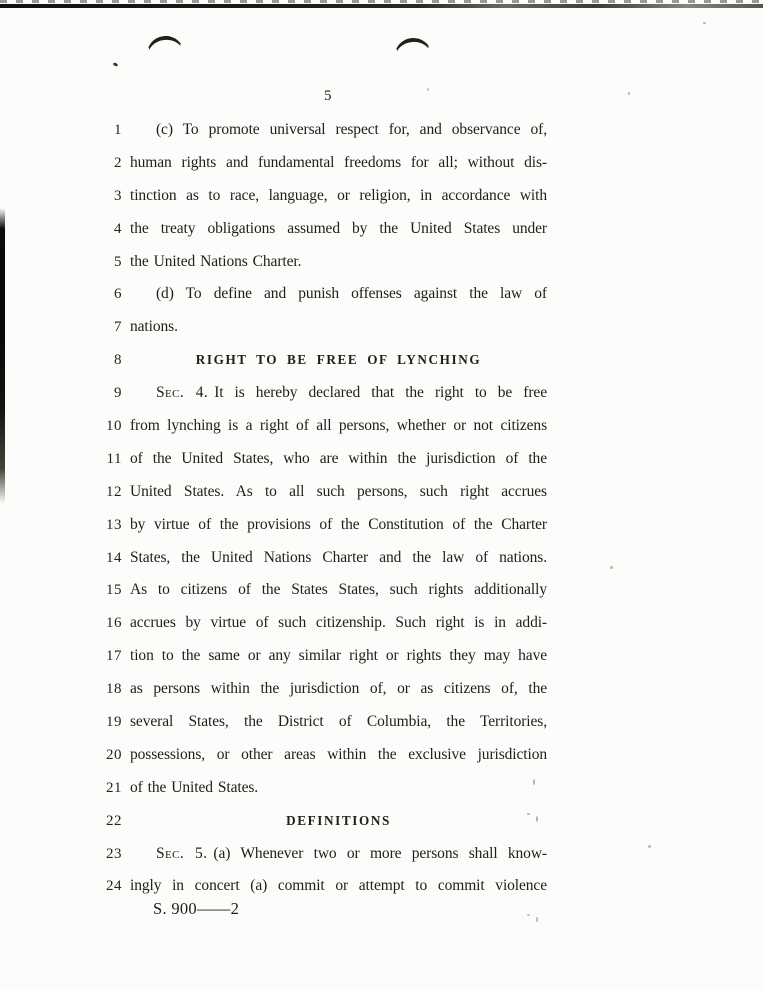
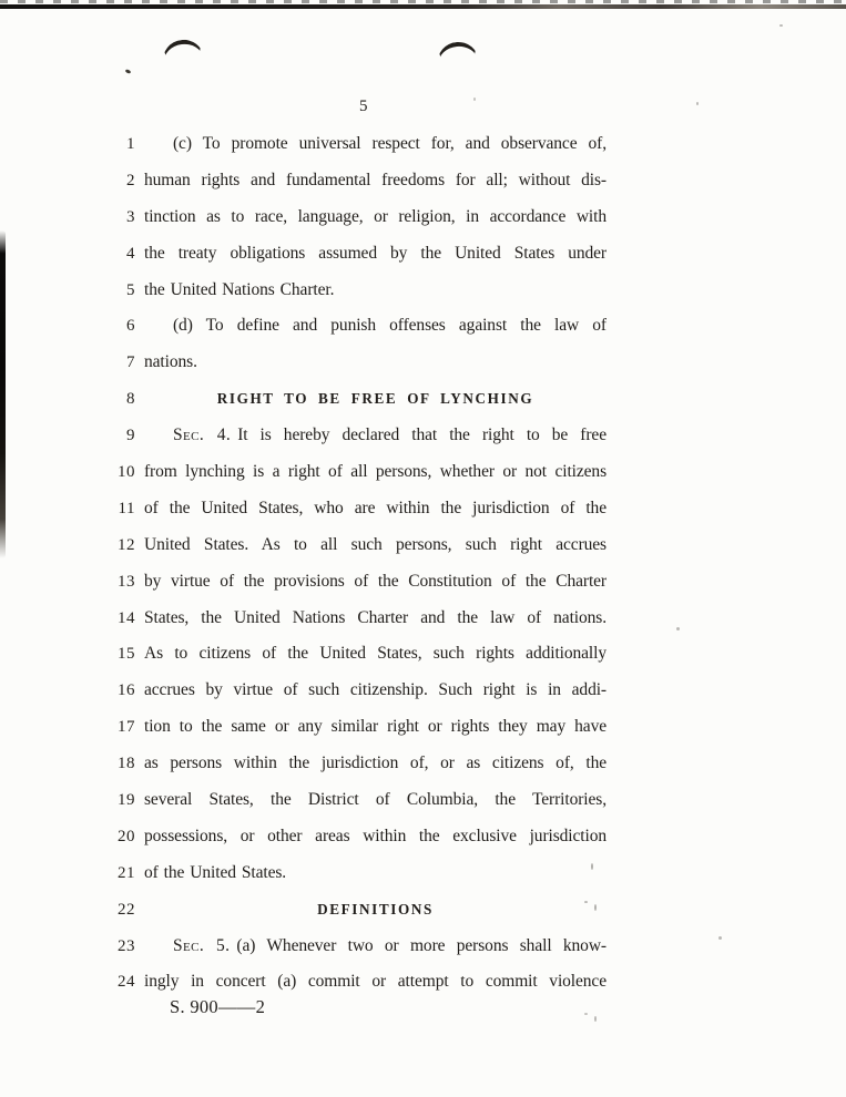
  5
  1
  (c) To promote universal respect for, and observance of,
  2
  human rights and fundamental freedoms for all; without dis-
  3
  tinction as to race, language, or religion, in accordance with
  4
  the treaty obligations assumed by the United States under
  5
  the United Nations Charter.
  6
  (d) To define and punish offenses against the law of
  7
  nations.
  8
  RIGHT TO BE FREE OF LYNCHING
  9
  Sec. 4. It is hereby declared that the right to be free
  10
  from lynching is a right of all persons, whether or not citizens
  11
  of the United States, who are within the jurisdiction of the
  12
  United States. As to all such persons, such right accrues
  13
  by virtue of the provisions of the Constitution of the Charter
  14
  States, the United Nations Charter and the law of nations.
  15
- As to citizens of the States States, such rights additionally
+ As to citizens of the United States, such rights additionally
  16
  accrues by virtue of such citizenship. Such right is in addi-
  17
  tion to the same or any similar right or rights they may have
  18
  as persons within the jurisdiction of, or as citizens of, the
  19
  several States, the District of Columbia, the Territories,
  20
  possessions, or other areas within the exclusive jurisdiction
  21
  of the United States.
  22
  DEFINITIONS
  23
  Sec. 5. (a) Whenever two or more persons shall know-
  24
  ingly in concert (a) commit or attempt to commit violence
  S. 900——2
